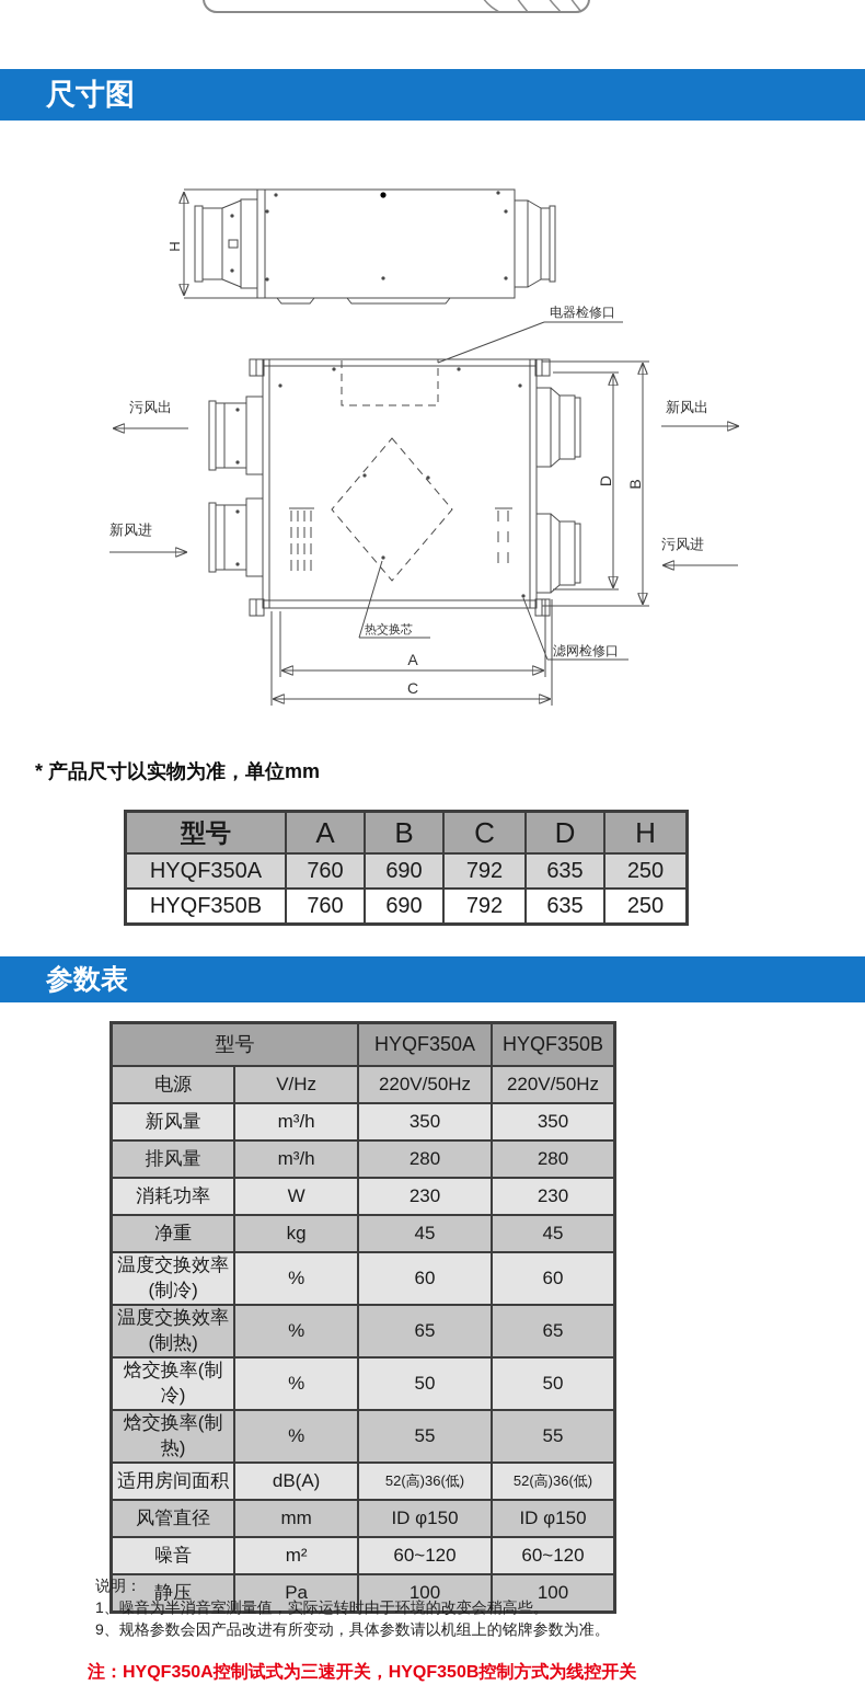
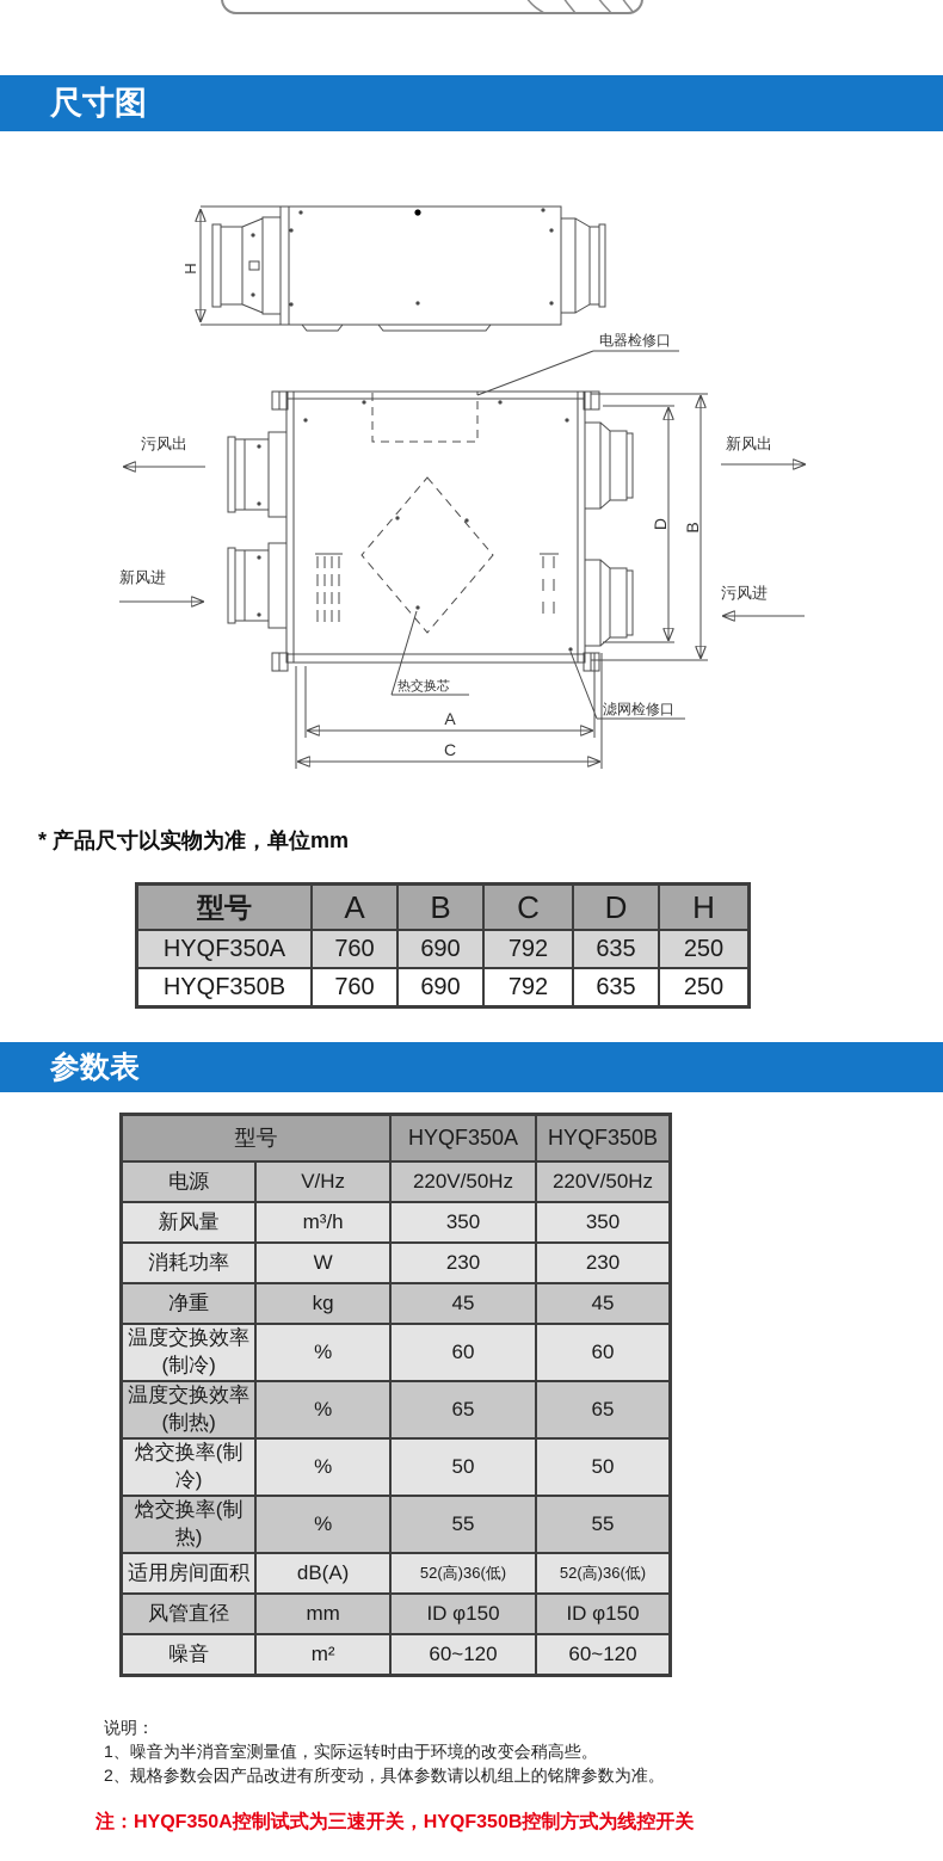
  尺寸图
  电器检修口
  A
  C
  污风出
  新风进
  新风出
  污风进
  热交换芯
  滤网检修口
  * 产品尺寸以实物为准，单位mm
  型号	A	B	C	D	H
  HYQF350A	760	690	792	635	250
  HYQF350B	760	690	792	635	250
  参数表
  型号	HYQF350A	HYQF350B
  电源	V/Hz	220V/50Hz	220V/50Hz
  新风量	m³/h	350	350
- 排风量	m³/h	280	280
  消耗功率	W	230	230
  净重	kg	45	45
  温度交换效率(制冷)	%	60	60
  温度交换效率(制热)	%	65	65
  焓交换率(制冷)	%	50	50
  焓交换率(制热)	%	55	55
  适用房间面积	dB(A)	52(高)36(低)	52(高)36(低)
  风管直径	mm	ID φ150	ID φ150
  噪音	m²	60~120	60~120
- 静压	Pa	100	100
  说明：
  1、噪音为半消音室测量值，实际运转时由于环境的改变会稍高些。
- 9、规格参数会因产品改进有所变动，具体参数请以机组上的铭牌参数为准。
+ 2、规格参数会因产品改进有所变动，具体参数请以机组上的铭牌参数为准。
  注：HYQF350A控制试式为三速开关，HYQF350B控制方式为线控开关
